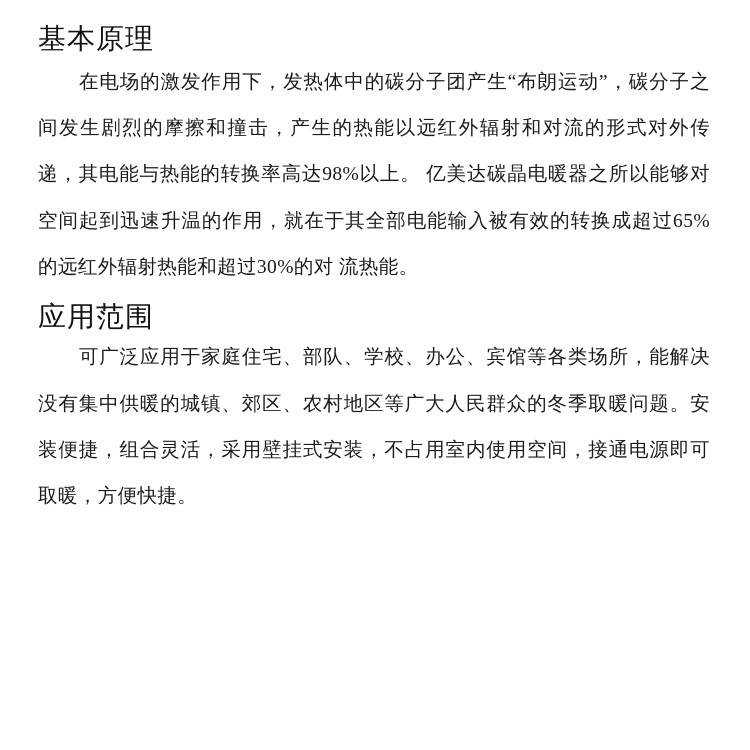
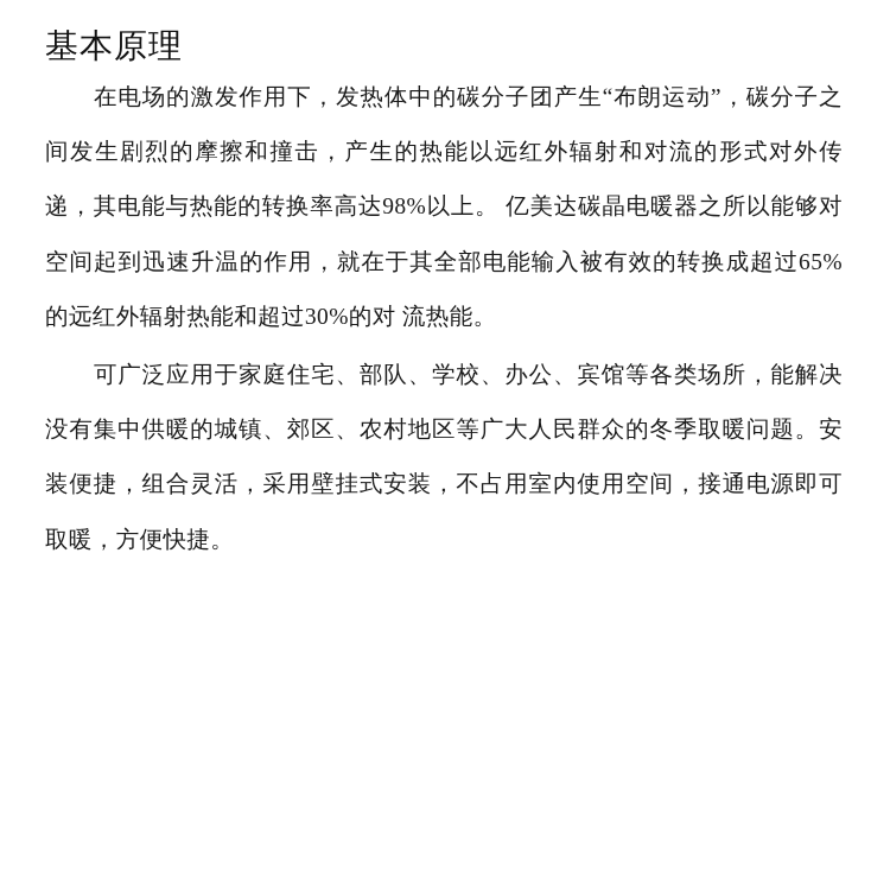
  基本原理
  在电场的激发作用下，发热体中的碳分子团产生“布朗运动”，碳分子之间发生剧烈的摩擦和撞击，产生的热能以远红外辐射和对流的形式对外传递，其电能与热能的转换率高达98%以上。 亿美达碳晶电暖器之所以能够对空间起到迅速升温的作用，就在于其全部电能输入被有效的转换成超过65%的远红外辐射热能和超过30%的对 流热能。
- 应用范围
  可广泛应用于家庭住宅、部队、学校、办公、宾馆等各类场所，能解决没有集中供暖的城镇、郊区、农村地区等广大人民群众的冬季取暖问题。安装便捷，组合灵活，采用壁挂式安装，不占用室内使用空间，接通电源即可取暖，方便快捷。
